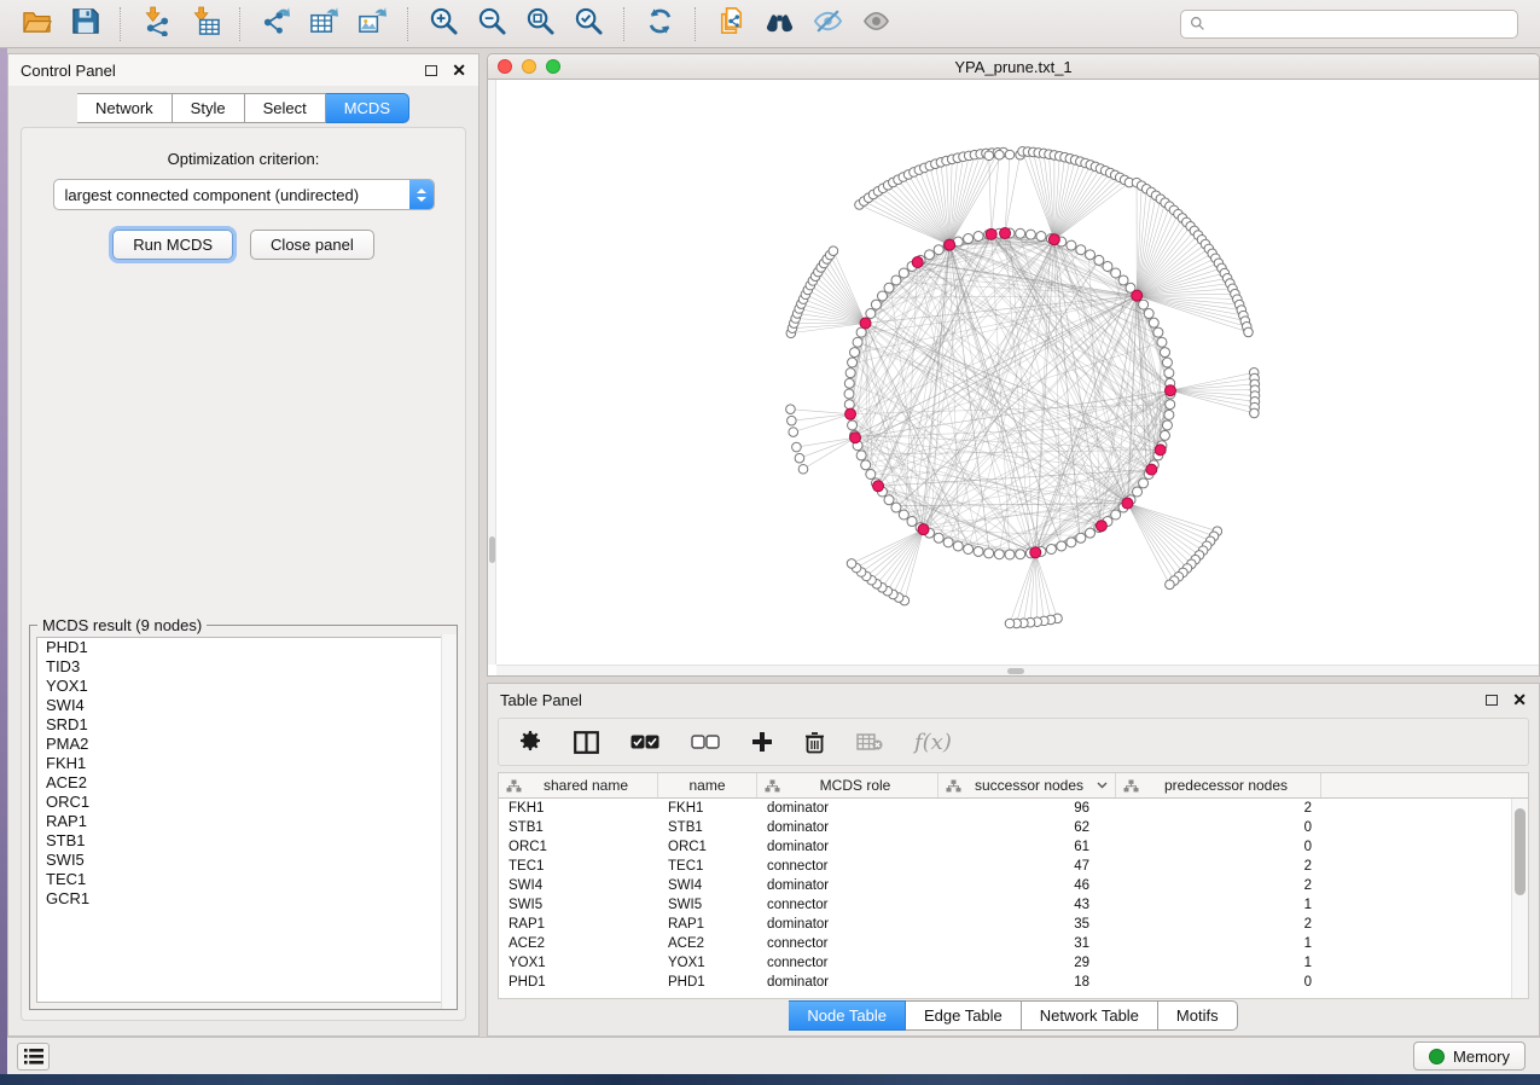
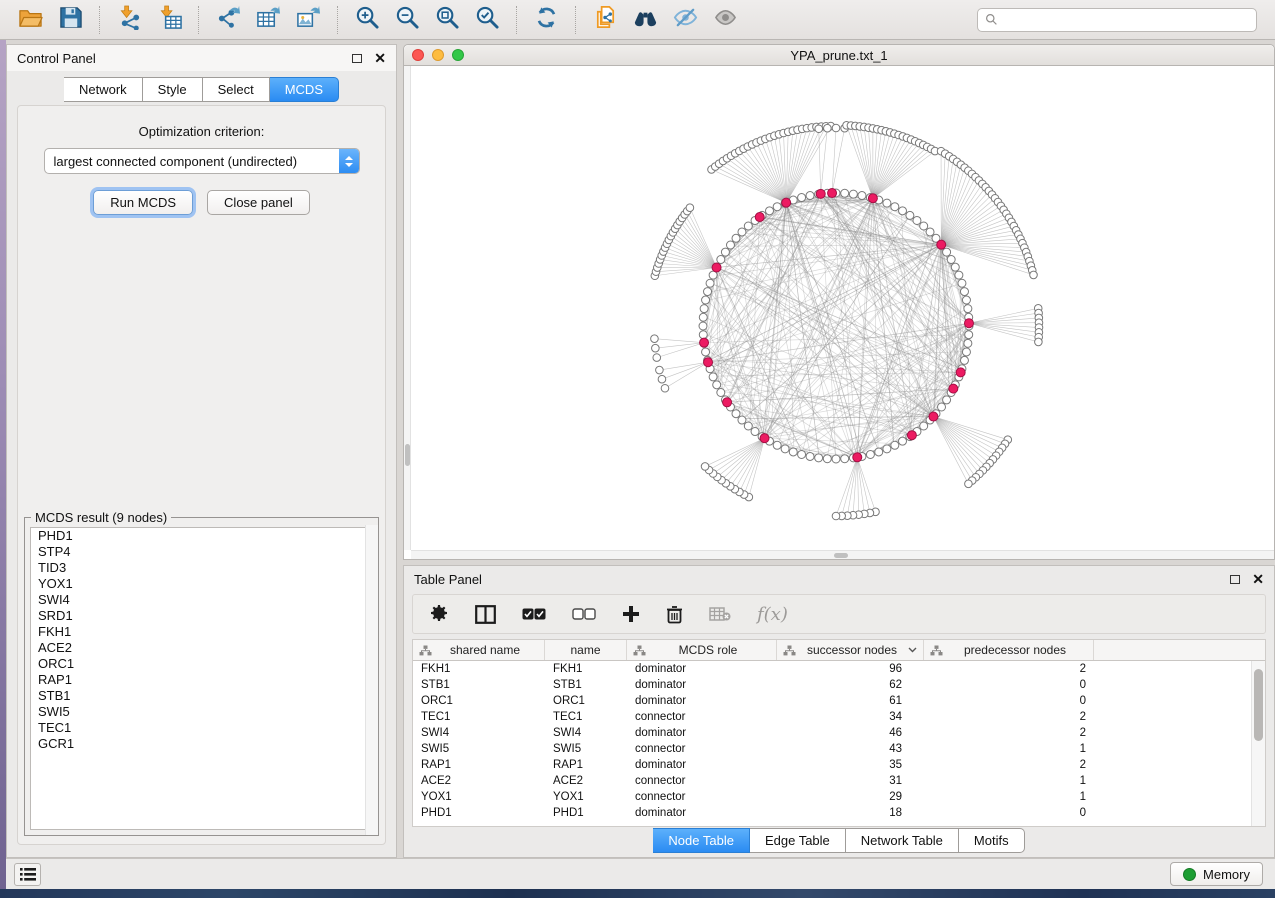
  Control Panel
  ✕
  Network
  Style
  Select
  MCDS
  Optimization criterion:
  largest connected component (undirected)
  Run MCDS
  Close panel
  MCDS result (9 nodes)
  PHD1
+ STP4
  TID3
  YOX1
  SWI4
  SRD1
- PMA2
  FKH1
  ACE2
  ORC1
  RAP1
  STB1
  SWI5
  TEC1
  GCR1
  YPA_prune.txt_1
  Table Panel
  ✕
  f(x)
  shared name
  name
  MCDS role
  successor nodes
  predecessor nodes
  FKH1
  FKH1
  dominator
  96
  2
  STB1
  STB1
  dominator
  62
  0
  ORC1
  ORC1
  dominator
  61
  0
  TEC1
  TEC1
  connector
- 47
+ 34
  2
  SWI4
  SWI4
  dominator
  46
  2
  SWI5
  SWI5
  connector
  43
  1
  RAP1
  RAP1
  dominator
  35
  2
  ACE2
  ACE2
  connector
  31
  1
  YOX1
  YOX1
  connector
  29
  1
  PHD1
  PHD1
  dominator
  18
  0
  Node Table
  Edge Table
  Network Table
  Motifs
  Memory
